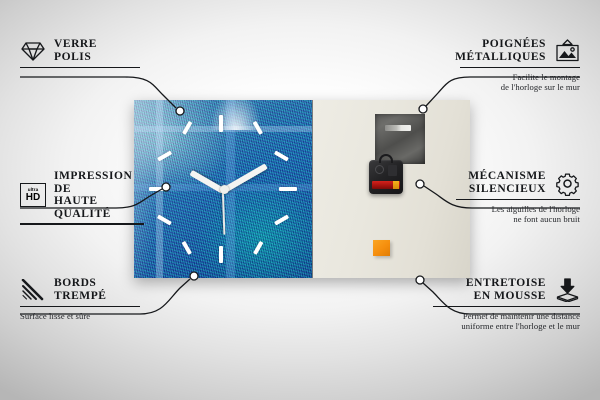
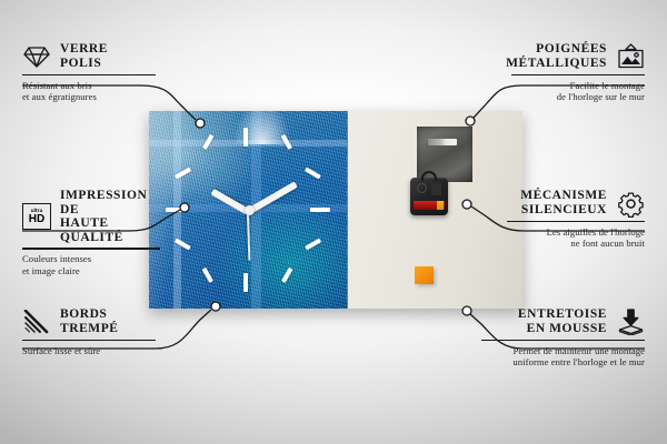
  VERRE
  POLIS
+ Résistant aux bris
+ et aux égratignures
  HD
  IMPRESSION DE
  HAUTE QUALITÉ
+ Couleurs intenses
+ et image claire
  BORDS
  TREMPÉ
  Surface lisse et sûre
  POIGNÉES
  MÉTALLIQUES
  Facilite le montage
  de l'horloge sur le mur
  MÉCANISME
  SILENCIEUX
  Les aiguilles de l'horloge
  ne font aucun bruit
  ENTRETOISE
  EN MOUSSE
- Permet de maintenir une distance
+ Permet de maintenir une montage
  uniforme entre l'horloge et le mur
